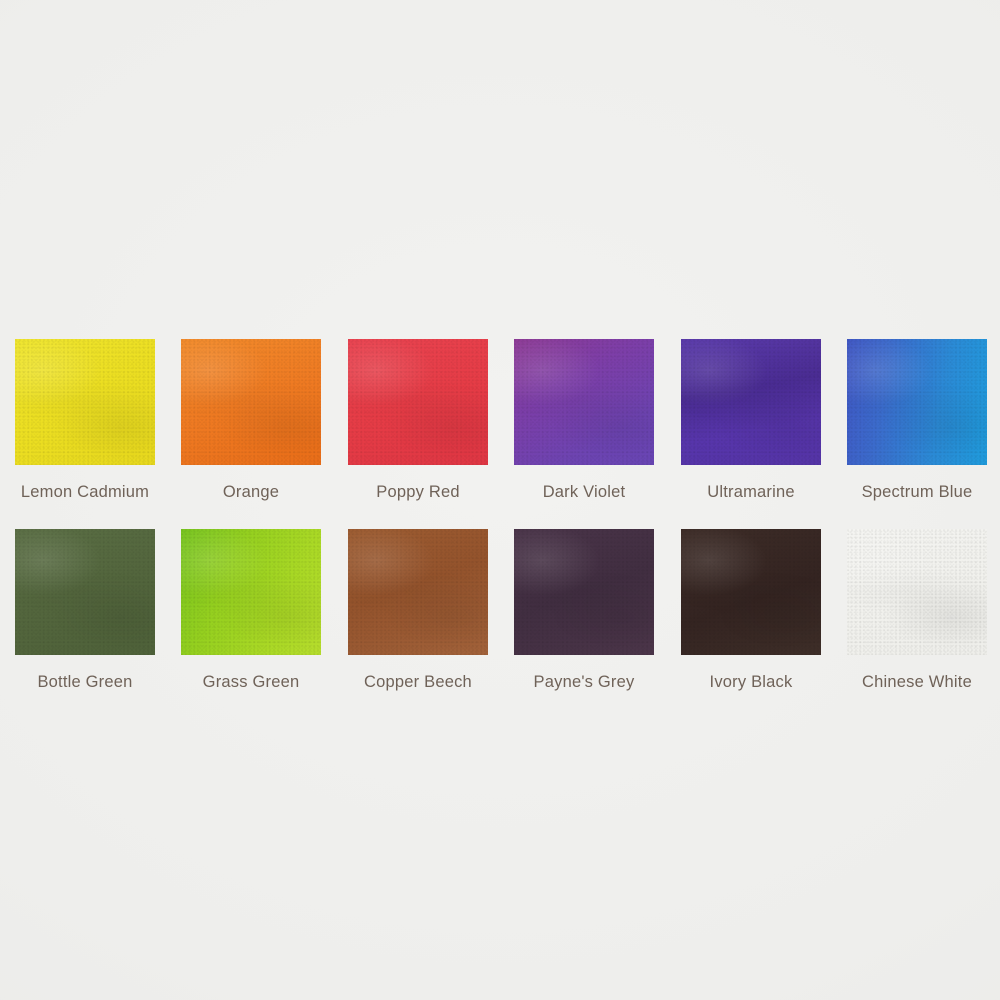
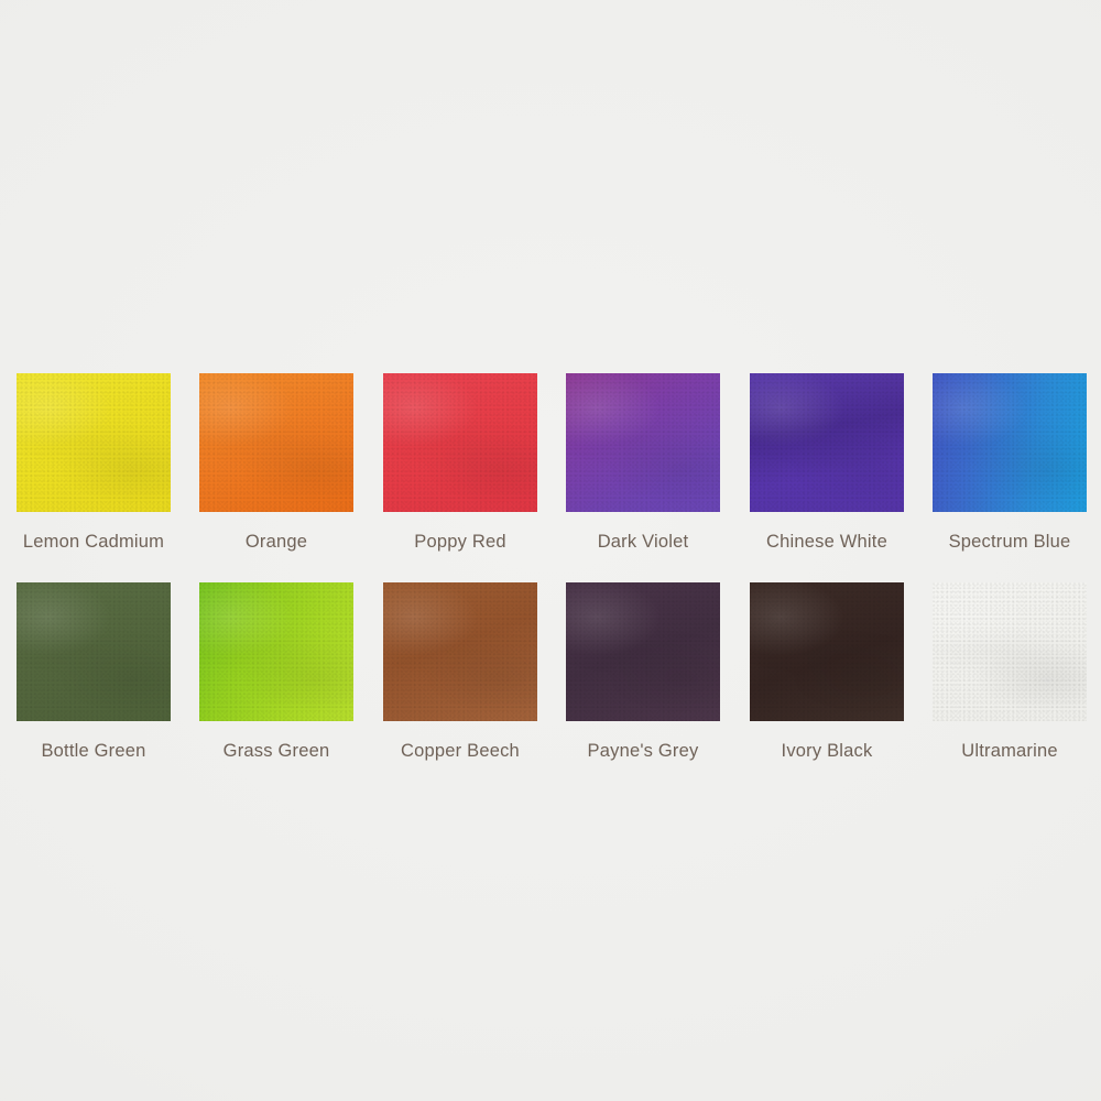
  Lemon Cadmium
  Orange
  Poppy Red
  Dark Violet
- Ultramarine
+ Chinese White
  Spectrum Blue
  Bottle Green
  Grass Green
  Copper Beech
  Payne's Grey
  Ivory Black
- Chinese White
+ Ultramarine
